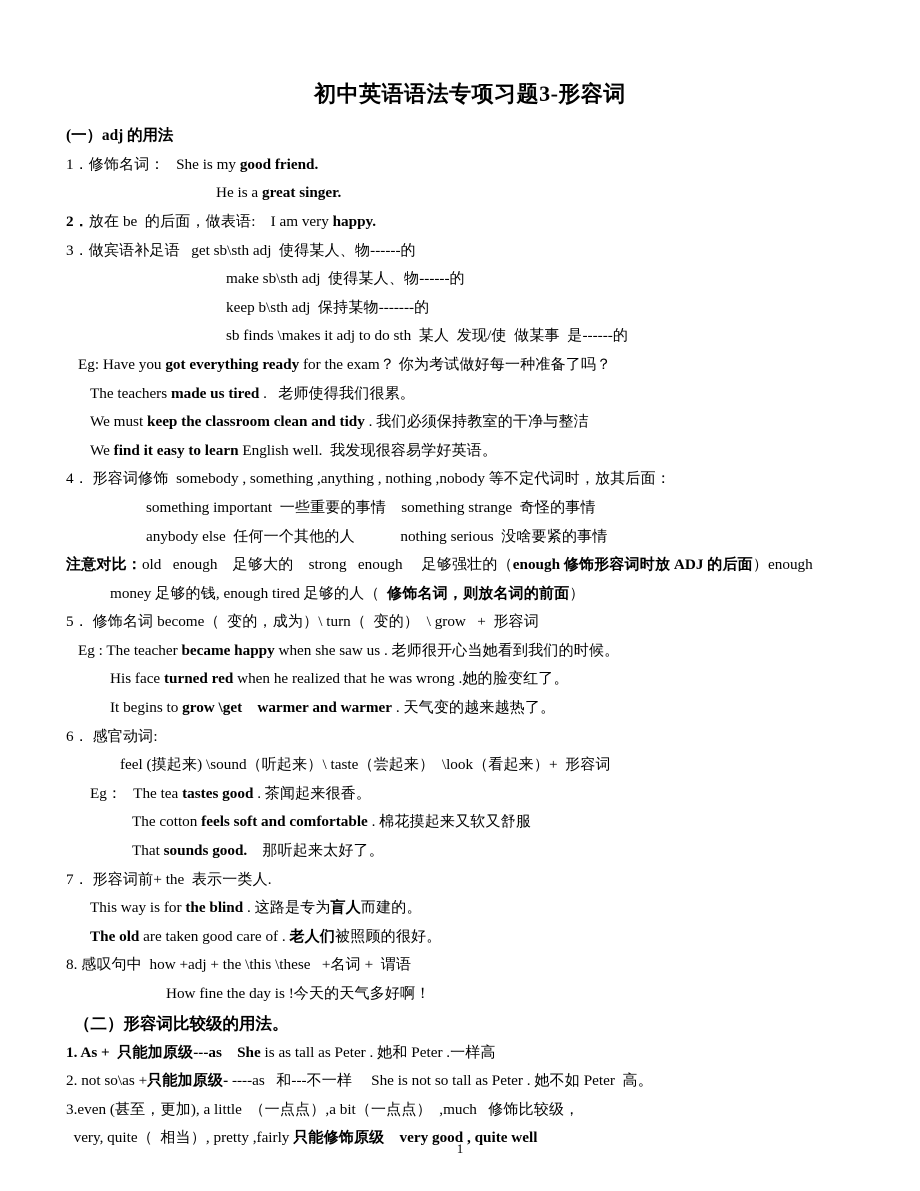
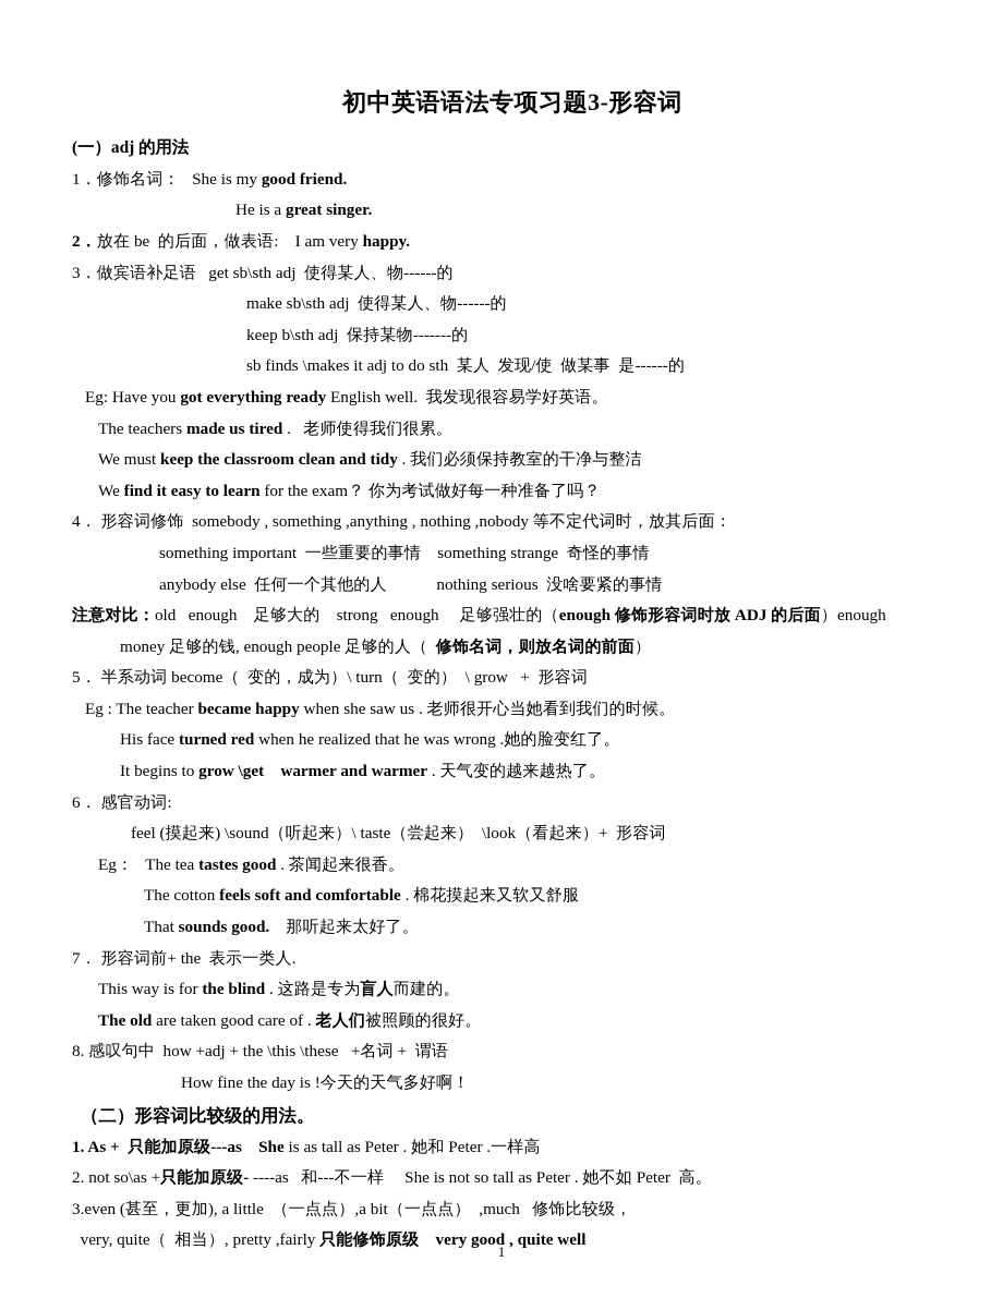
  初中英语语法专项习题3-形容词
  (一）adj 的用法
  1．修饰名词： She is my good friend.
  He is a great singer.
  2．放在 be 的后面，做表语: I am very happy.
  3．做宾语补足语 get sb\sth adj 使得某人、物------的
  make sb\sth adj 使得某人、物------的
  keep b\sth adj 保持某物-------的
  sb finds \makes it adj to do sth 某人 发现/使 做某事 是------的
- Eg: Have you got everything ready for the exam？ 你为考试做好每一种准备了吗？
+ Eg: Have you got everything ready English well. 我发现很容易学好英语。
  The teachers made us tired . 老师使得我们很累。
  We must keep the classroom clean and tidy . 我们必须保持教室的干净与整洁
- We find it easy to learn English well. 我发现很容易学好英语。
+ We find it easy to learn for the exam？ 你为考试做好每一种准备了吗？
  4． 形容词修饰 somebody , something ,anything , nothing ,nobody 等不定代词时，放其后面：
  something important 一些重要的事情 something strange 奇怪的事情
  anybody else 任何一个其他的人 nothing serious 没啥要紧的事情
  注意对比：old enough 足够大的 strong enough 足够强壮的（enough 修饰形容词时放 ADJ 的后面）enough
- money 足够的钱, enough tired 足够的人（ 修饰名词，则放名词的前面）
+ money 足够的钱, enough people 足够的人（ 修饰名词，则放名词的前面）
- 5． 修饰名词 become（ 变的，成为）\ turn（ 变的） \ grow + 形容词
+ 5． 半系动词 become（ 变的，成为）\ turn（ 变的） \ grow + 形容词
  Eg : The teacher became happy when she saw us . 老师很开心当她看到我们的时候。
  His face turned red when he realized that he was wrong .她的脸变红了。
  It begins to grow \get warmer and warmer . 天气变的越来越热了。
  6． 感官动词:
  feel (摸起来) \sound（听起来）\ taste（尝起来） \look（看起来）+ 形容词
  Eg： The tea tastes good . 茶闻起来很香。
  The cotton feels soft and comfortable . 棉花摸起来又软又舒服
  That sounds good. 那听起来太好了。
  7． 形容词前+ the 表示一类人.
  This way is for the blind . 这路是专为盲人而建的。
  The old are taken good care of . 老人们被照顾的很好。
  8. 感叹句中 how +adj + the \this \these +名词 + 谓语
  How fine the day is !今天的天气多好啊！
  （二）形容词比较级的用法。
  1. As + 只能加原级---as She is as tall as Peter . 她和 Peter .一样高
  2. not so\as +只能加原级- ----as 和---不一样 She is not so tall as Peter . 她不如 Peter 高。
  3.even (甚至，更加), a little （一点点）,a bit（一点点） ,much 修饰比较级，
  very, quite（ 相当）, pretty ,fairly 只能修饰原级 very good , quite well
  1
